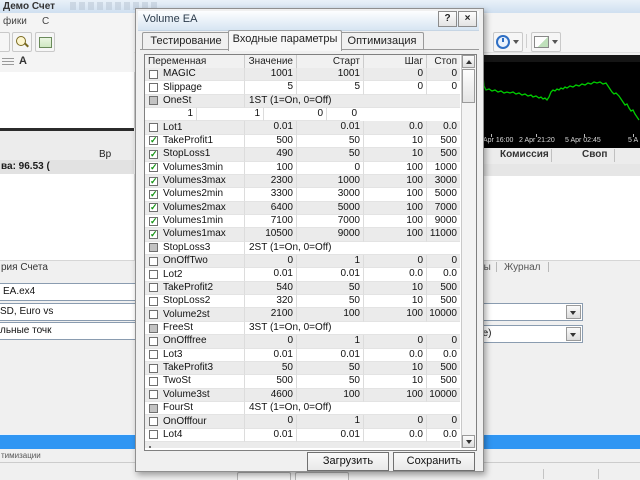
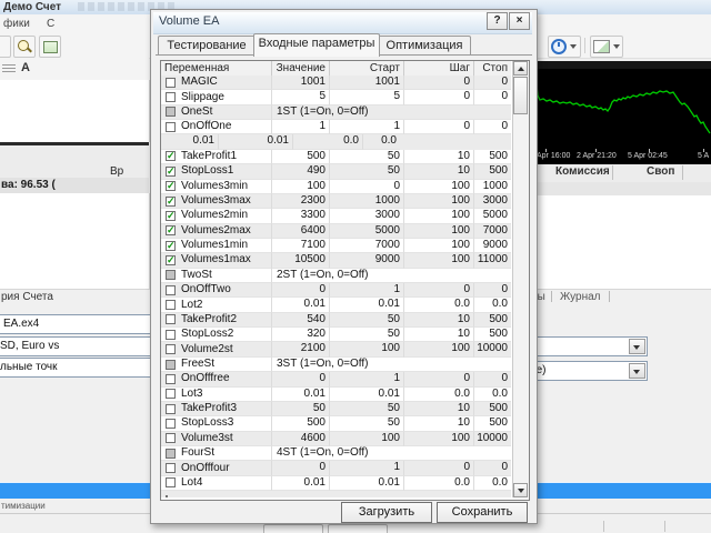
  Демо Счет
  фики
  С
  A
  Вр
  ва: 96.53 (
  Комиссия
  Своп
  рия Счета
  Журнал
  EA.ex4
  SD, Euro vs
  льные точк
  тимизации
  Volume EA
  ?
  ×
  Тестирование
  Входные параметры
  Оптимизация
  Переменная
  Значение
  Старт
  Шаг
  Стоп
  MAGIC
  1001
  1001
  0
  0
  Slippage
  5
  5
  0
  0
  OneSt
  1ST (1=On, 0=Off)
+ OnOffOne
  1
  1
  0
  0
- Lot1
  0.01
  0.01
  0.0
  0.0
  ✓
  TakeProfit1
  500
  50
  10
  500
  ✓
  StopLoss1
  490
  50
  10
  500
  ✓
  Volumes3min
  100
  0
  100
  1000
  ✓
  Volumes3max
  2300
  1000
  100
  3000
  ✓
  Volumes2min
  3300
  3000
  100
  5000
  ✓
  Volumes2max
  6400
  5000
  100
  7000
  ✓
  Volumes1min
  7100
  7000
  100
  9000
  ✓
  Volumes1max
  10500
  9000
  100
  11000
- StopLoss3
+ TwoSt
  2ST (1=On, 0=Off)
  OnOffTwo
  0
  1
  0
  0
  Lot2
  0.01
  0.01
  0.0
  0.0
  TakeProfit2
  540
  50
  10
  500
  StopLoss2
  320
  50
  10
  500
  Volume2st
  2100
  100
  100
  10000
  FreeSt
  3ST (1=On, 0=Off)
  OnOfffree
  0
  1
  0
  0
  Lot3
  0.01
  0.01
  0.0
  0.0
  TakeProfit3
  50
  50
  10
  500
- TwoSt
+ StopLoss3
  500
  50
  10
  500
  Volume3st
  4600
  100
  100
  10000
  FourSt
  4ST (1=On, 0=Off)
  OnOfffour
  0
  1
  0
  0
  Lot4
  0.01
  0.01
  0.0
  0.0
  Загрузить
  Сохранить
